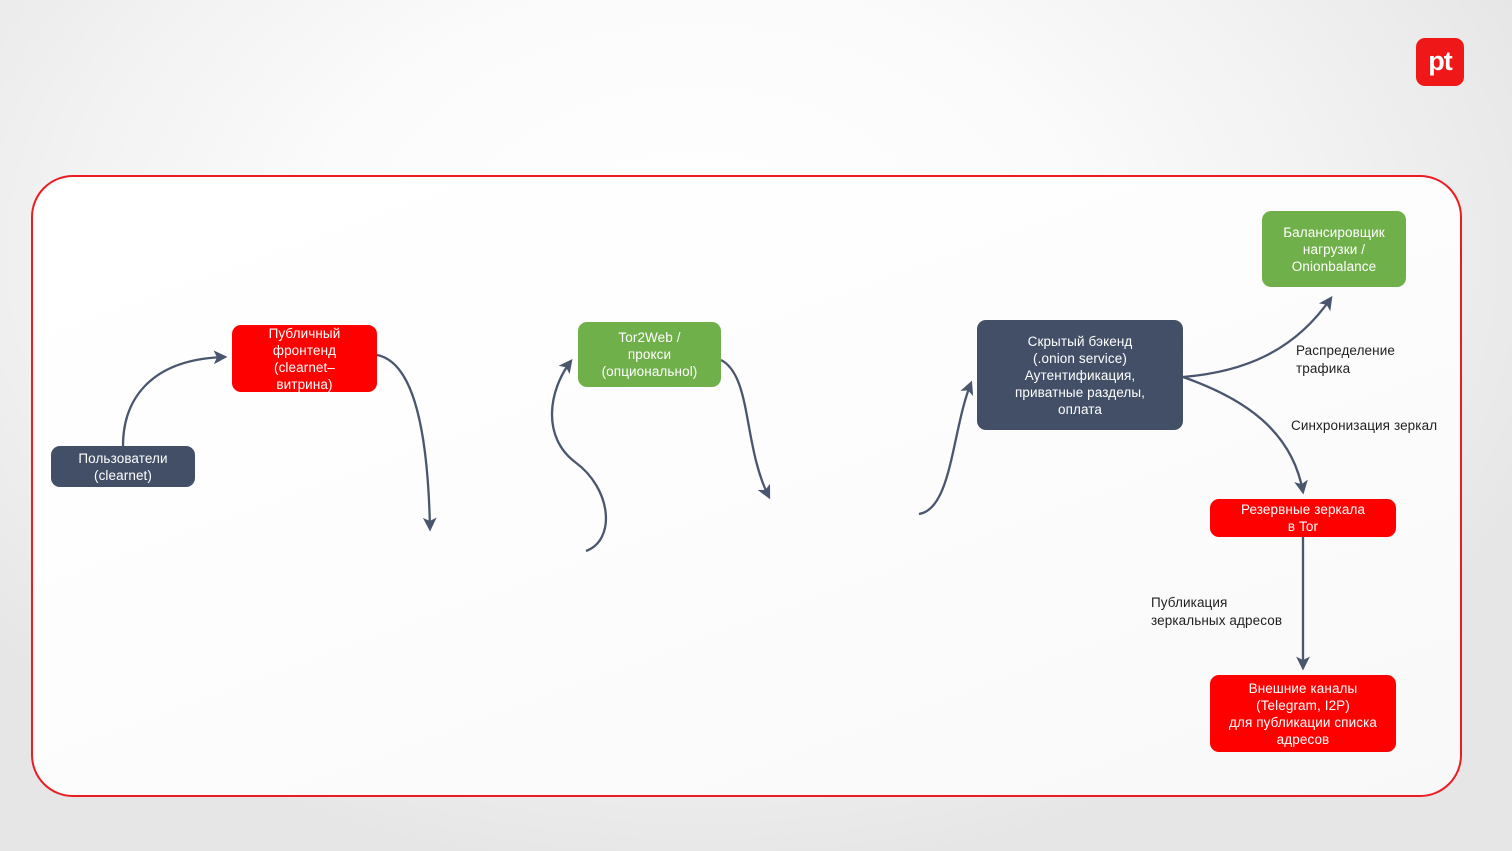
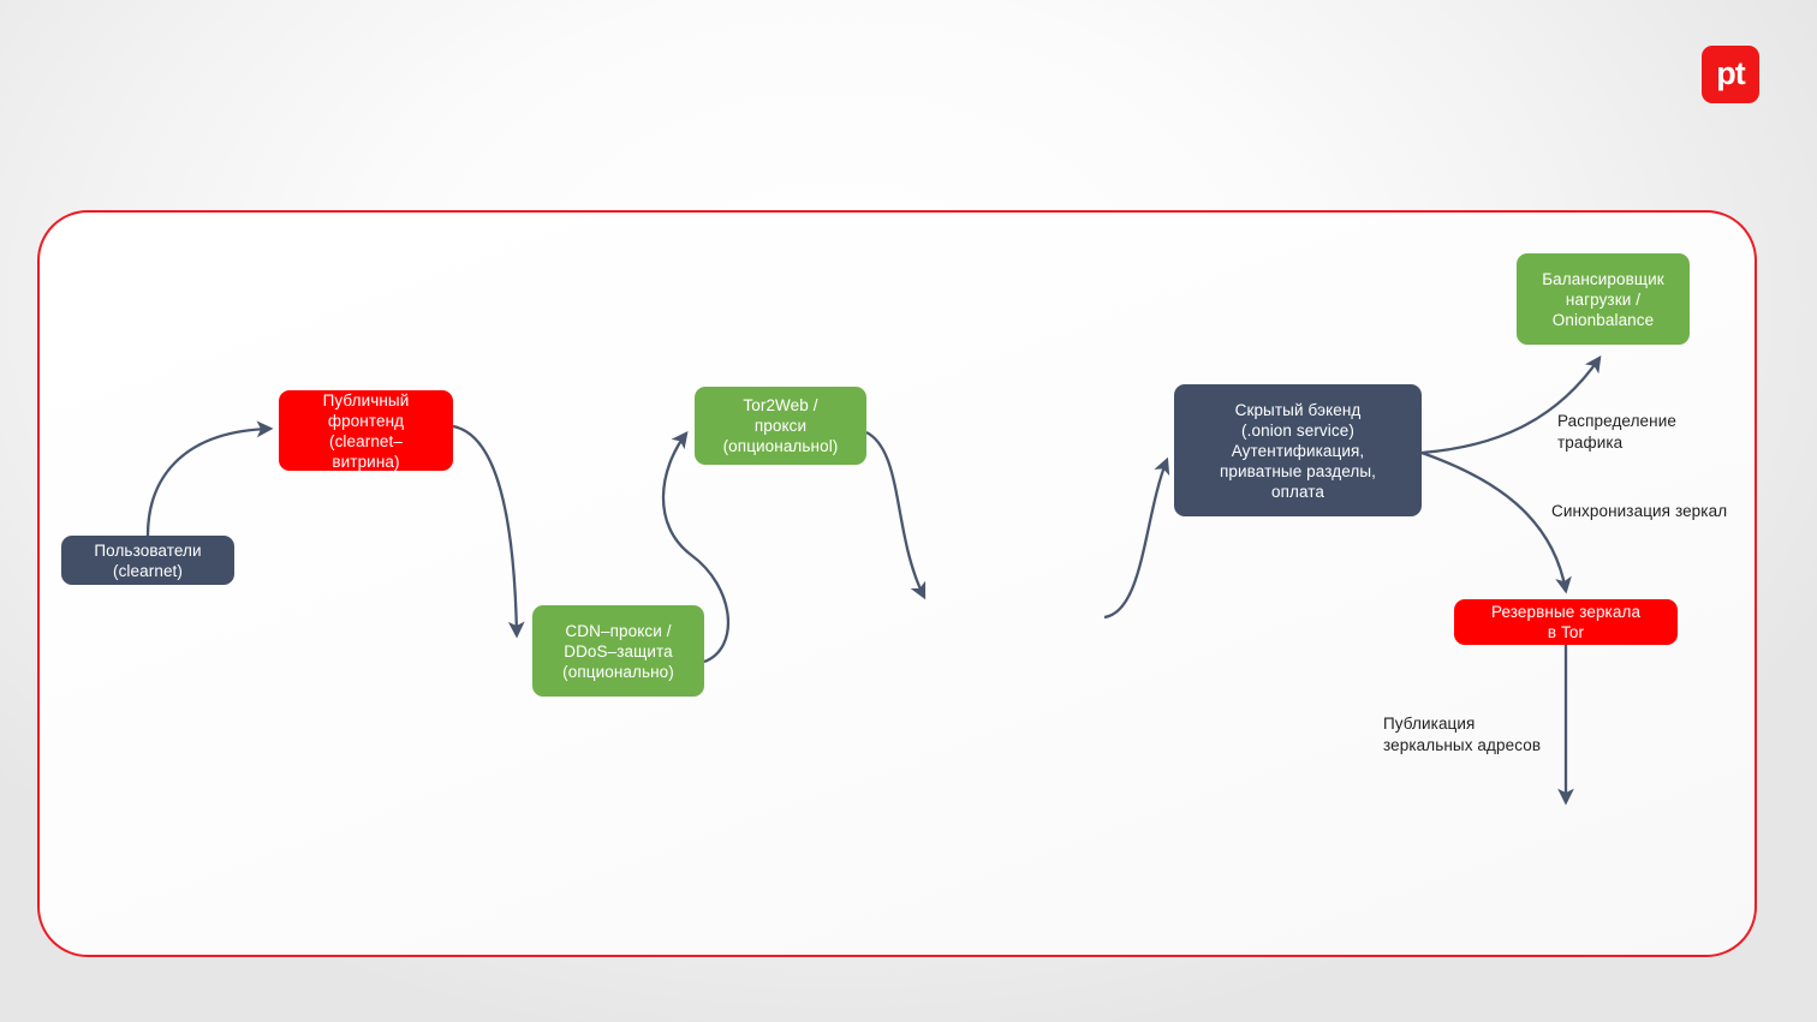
  pt
  Пользователи
  (clearnet)
  Публичный
  фронтенд
  (clearnet–
  витрина)
+ CDN–прокси /
+ DDoS–защита
+ (опционально)
  Tor2Web /
  прокси
  (опциональноl)
  Скрытый бэкенд
  (.onion service)
  Аутентификация,
  приватные разделы,
  оплата
  Балансировщик
  нагрузки /
  Onionbalance
  Резервные зеркала
  в Tor
- Внешние каналы
- (Telegram, I2P)
- для публикации списка
- адресов
  Распределение
  трафика
  Синхронизация зеркал
  Публикация
  зеркальных адресов
